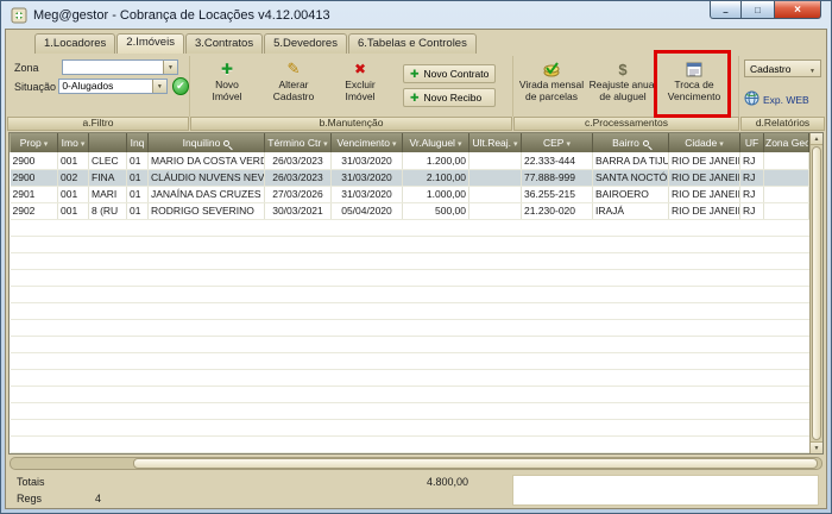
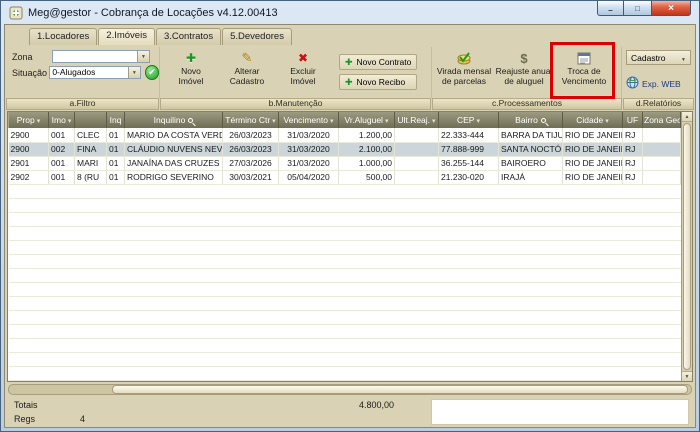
  Meg@gestor - Cobrança de Locações v4.12.00413
  1.Locadores
  2.Imóveis
  3.Contratos
  5.Devedores
- 6.Tabelas e Controles
  Zona
  Situação
  0-Alugados
  Novo
  Imóvel
  Alterar
  Cadastro
  Excluir
  Imóvel
  Novo Contrato
  Novo Recibo
  Virada mensal
  de parcelas
  Reajuste anual
  de aluguel
  Troca de
  Vencimento
  Cadastro
  Exp. WEB
  a.Filtro
  b.Manutenção
  c.Processamentos
  d.Relatórios
  Prop	Imo		Inq	Inquilino	Término Ctr	Vencimento	Vr.Aluguel	Ult.Reaj.	CEP	Bairro	Cidade	UF	Zona Geo
  2900	001	CLEC	01	MARIO DA COSTA VERD	26/03/2023	31/03/2020	1.200,00		22.333-444	BARRA DA TIJU	RIO DE JANEI	RJ
  2900	002	FINA	01	CLÁUDIO NUVENS NEV	26/03/2023	31/03/2020	2.100,00		77.888-999	SANTA NOCTÓ	RIO DE JANEI	RJ
- 2901	001	MARI	01	JANAÍNA DAS CRUZES	27/03/2026	31/03/2020	1.000,00		36.255-215	BAIROERO	RIO DE JANEI	RJ
+ 2901	001	MARI	01	JANAÍNA DAS CRUZES	27/03/2026	31/03/2020	1.000,00		36.255-144	BAIROERO	RIO DE JANEI	RJ
  2902	001	8 (RU	01	RODRIGO SEVERINO	30/03/2021	05/04/2020	500,00		21.230-020	IRAJÁ	RIO DE JANEI	RJ
  Totais
  4.800,00
  Regs
  4
